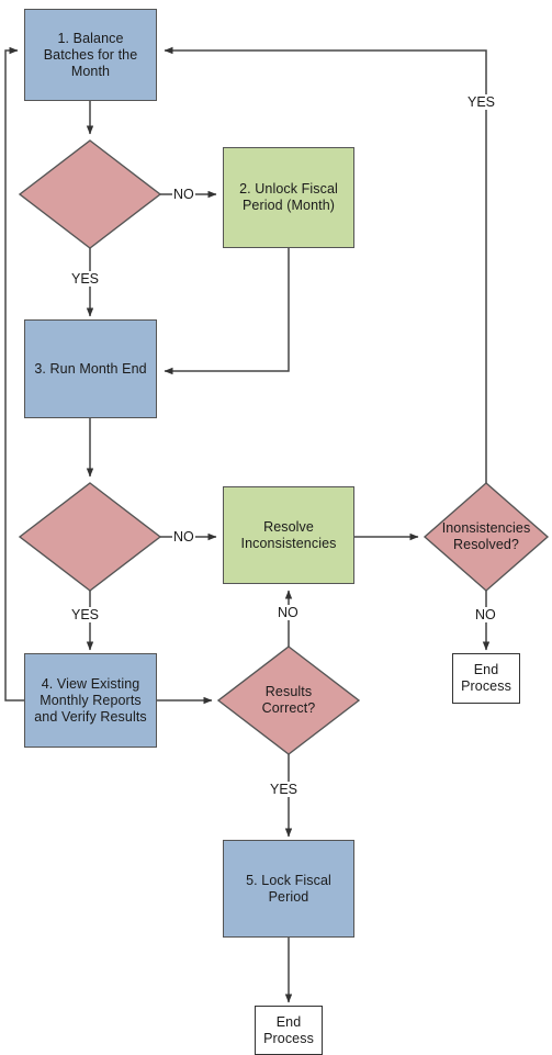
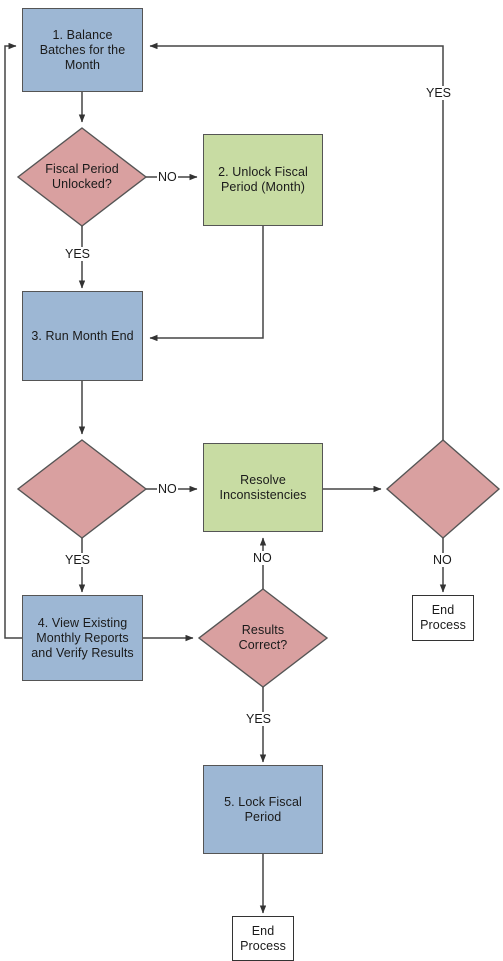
  1. Balance
  Batches for the
  Month
+ Fiscal Period
+ Unlocked?
  2. Unlock Fiscal
  Period (Month)
  3. Run Month End
  Resolve
  Inconsistencies
- Inonsistencies
- Resolved?
  End
  Process
  4. View Existing
  Monthly Reports
  and Verify Results
  Results
  Correct?
  5. Lock Fiscal
  Period
  End
  Process
  NO
  YES
  NO
  YES
  YES
  NO
  NO
  YES
